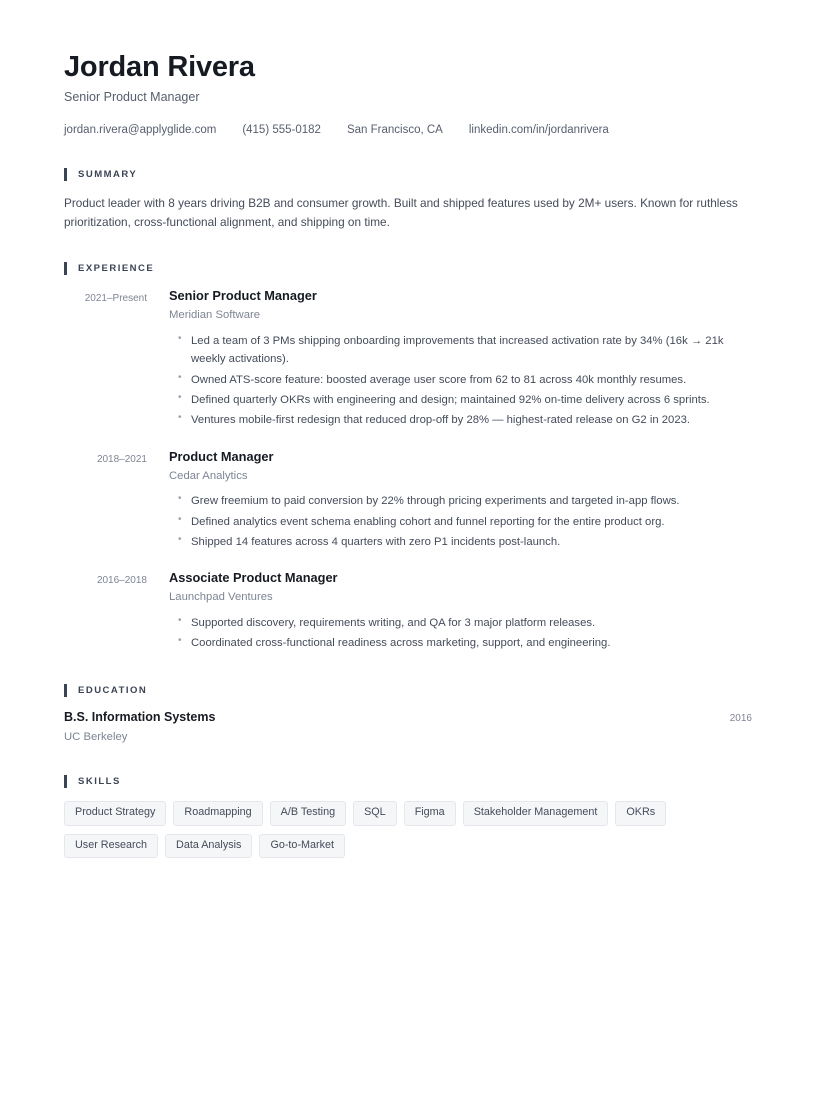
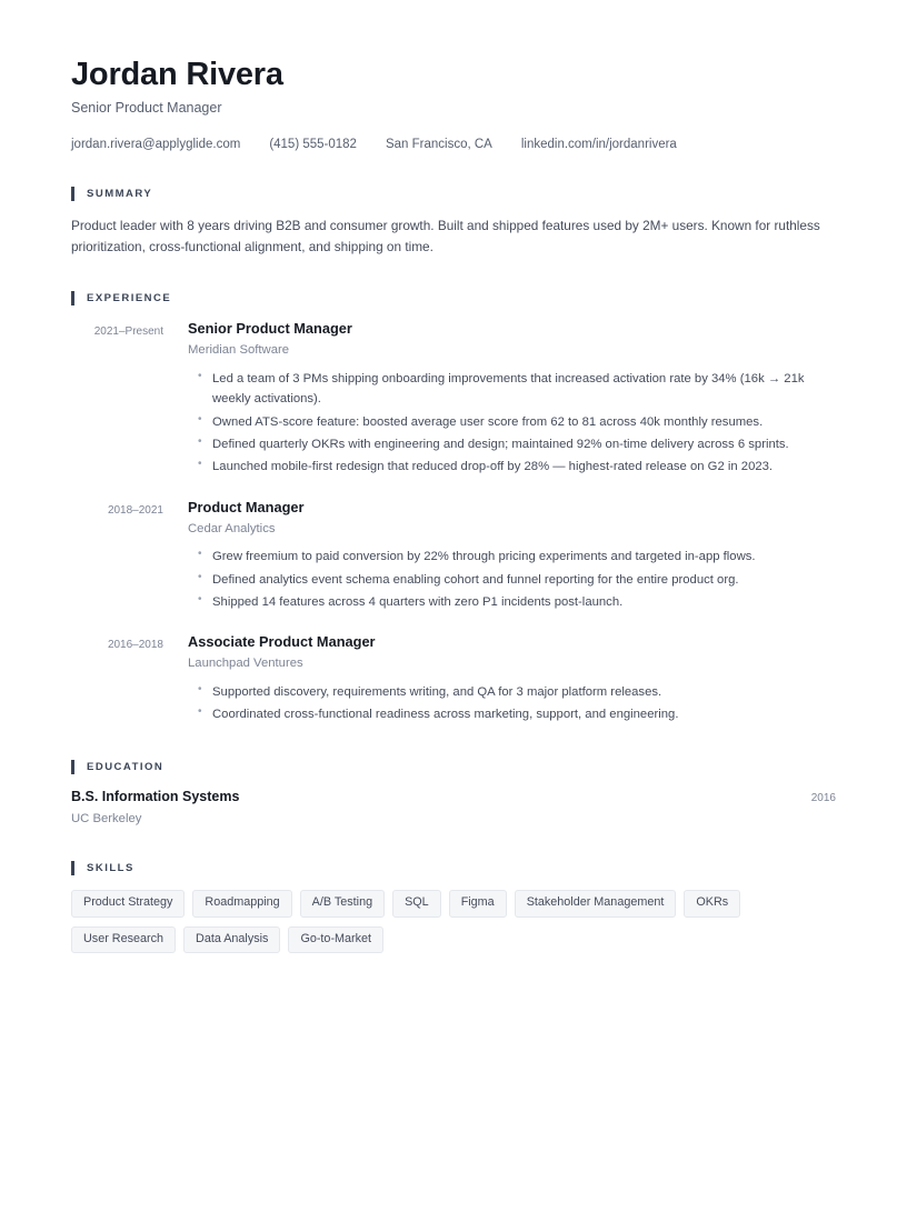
  Jordan Rivera
  Senior Product Manager
  jordan.rivera@applyglide.com
  (415) 555-0182
  San Francisco, CA
  linkedin.com/in/jordanrivera
  SUMMARY
  Product leader with 8 years driving B2B and consumer growth. Built and shipped features used by 2M+ users. Known for ruthless prioritization, cross-functional alignment, and shipping on time.
  EXPERIENCE
  2021–Present
  Senior Product Manager
  Meridian Software
  Led a team of 3 PMs shipping onboarding improvements that increased activation rate by 34% (16k → 21k weekly activations).
  Owned ATS-score feature: boosted average user score from 62 to 81 across 40k monthly resumes.
  Defined quarterly OKRs with engineering and design; maintained 92% on-time delivery across 6 sprints.
- Ventures mobile-first redesign that reduced drop-off by 28% — highest-rated release on G2 in 2023.
+ Launched mobile-first redesign that reduced drop-off by 28% — highest-rated release on G2 in 2023.
  2018–2021
  Product Manager
  Cedar Analytics
  Grew freemium to paid conversion by 22% through pricing experiments and targeted in-app flows.
  Defined analytics event schema enabling cohort and funnel reporting for the entire product org.
  Shipped 14 features across 4 quarters with zero P1 incidents post-launch.
  2016–2018
  Associate Product Manager
  Launchpad Ventures
  Supported discovery, requirements writing, and QA for 3 major platform releases.
  Coordinated cross-functional readiness across marketing, support, and engineering.
  EDUCATION
  B.S. Information Systems
  2016
  UC Berkeley
  SKILLS
  Product Strategy
  Roadmapping
  A/B Testing
  SQL
  Figma
  Stakeholder Management
  OKRs
  User Research
  Data Analysis
  Go-to-Market
